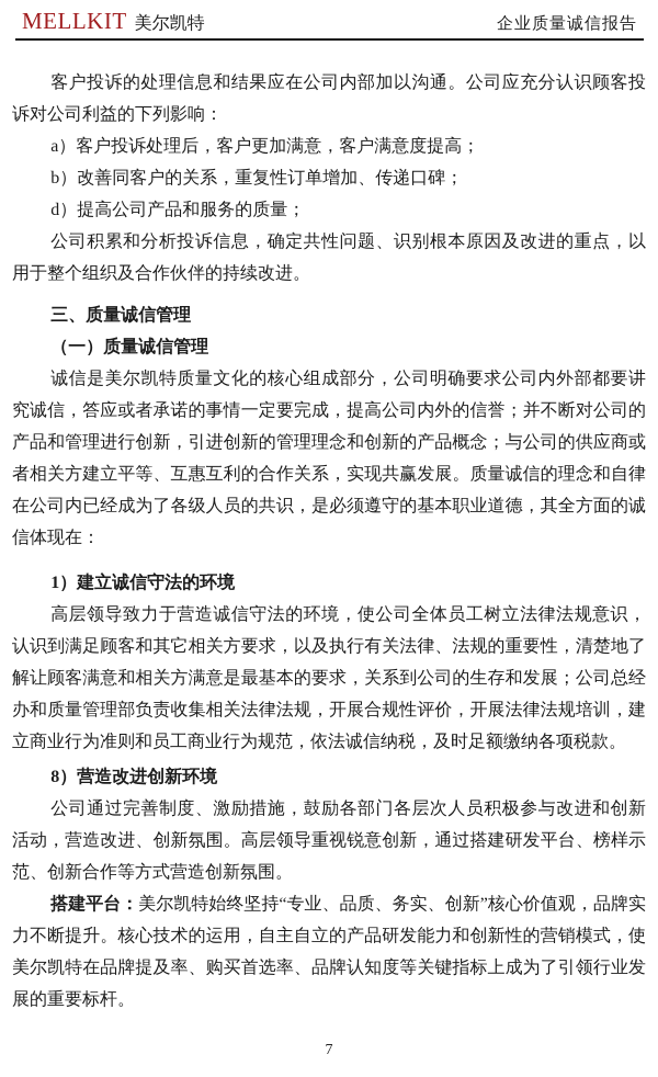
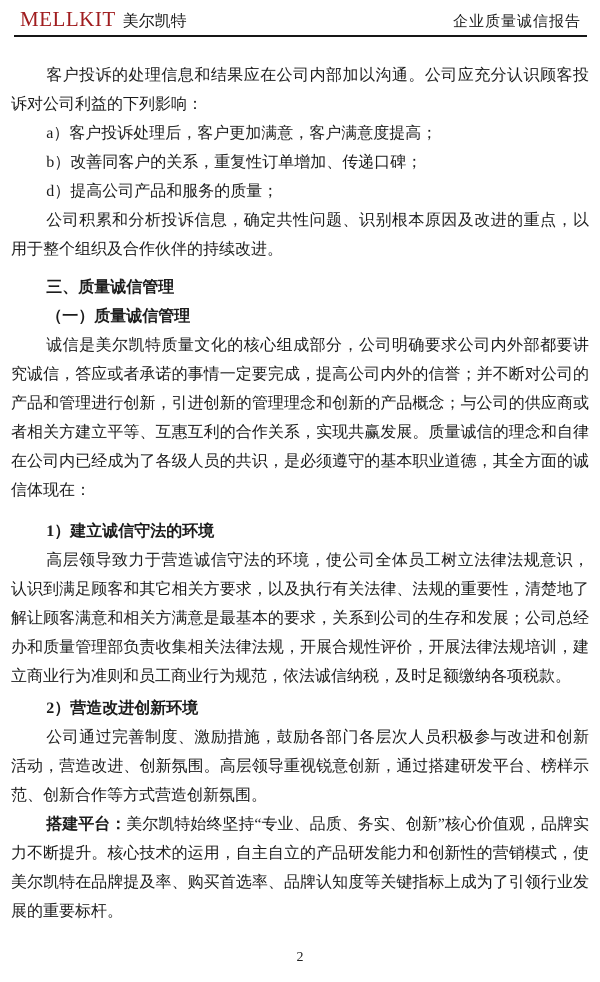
  MELLKIT
  美尔凯特
  企业质量诚信报告
  客户投诉的处理信息和结果应在公司内部加以沟通。公司应充分认识顾客投诉对公司利益的下列影响：
  a）客户投诉处理后，客户更加满意，客户满意度提高；
  b）改善同客户的关系，重复性订单增加、传递口碑；
  d）提高公司产品和服务的质量；
  公司积累和分析投诉信息，确定共性问题、识别根本原因及改进的重点，以用于整个组织及合作伙伴的持续改进。
  三、质量诚信管理
  （一）质量诚信管理
  诚信是美尔凯特质量文化的核心组成部分，公司明确要求公司内外部都要讲究诚信，答应或者承诺的事情一定要完成，提高公司内外的信誉；并不断对公司的产品和管理进行创新，引进创新的管理理念和创新的产品概念；与公司的供应商或者相关方建立平等、互惠互利的合作关系，实现共赢发展。质量诚信的理念和自律在公司内已经成为了各级人员的共识，是必须遵守的基本职业道德，其全方面的诚信体现在：
  1）建立诚信守法的环境
  高层领导致力于营造诚信守法的环境，使公司全体员工树立法律法规意识，认识到满足顾客和其它相关方要求，以及执行有关法律、法规的重要性，清楚地了解让顾客满意和相关方满意是最基本的要求，关系到公司的生存和发展；公司总经办和质量管理部负责收集相关法律法规，开展合规性评价，开展法律法规培训，建立商业行为准则和员工商业行为规范，依法诚信纳税，及时足额缴纳各项税款。
- 8）营造改进创新环境
+ 2）营造改进创新环境
  公司通过完善制度、激励措施，鼓励各部门各层次人员积极参与改进和创新活动，营造改进、创新氛围。高层领导重视锐意创新，通过搭建研发平台、榜样示范、创新合作等方式营造创新氛围。
  搭建平台：美尔凯特始终坚持“专业、品质、务实、创新”核心价值观，品牌实力不断提升。核心技术的运用，自主自立的产品研发能力和创新性的营销模式，使美尔凯特在品牌提及率、购买首选率、品牌认知度等关键指标上成为了引领行业发展的重要标杆。
- 7
+ 2
